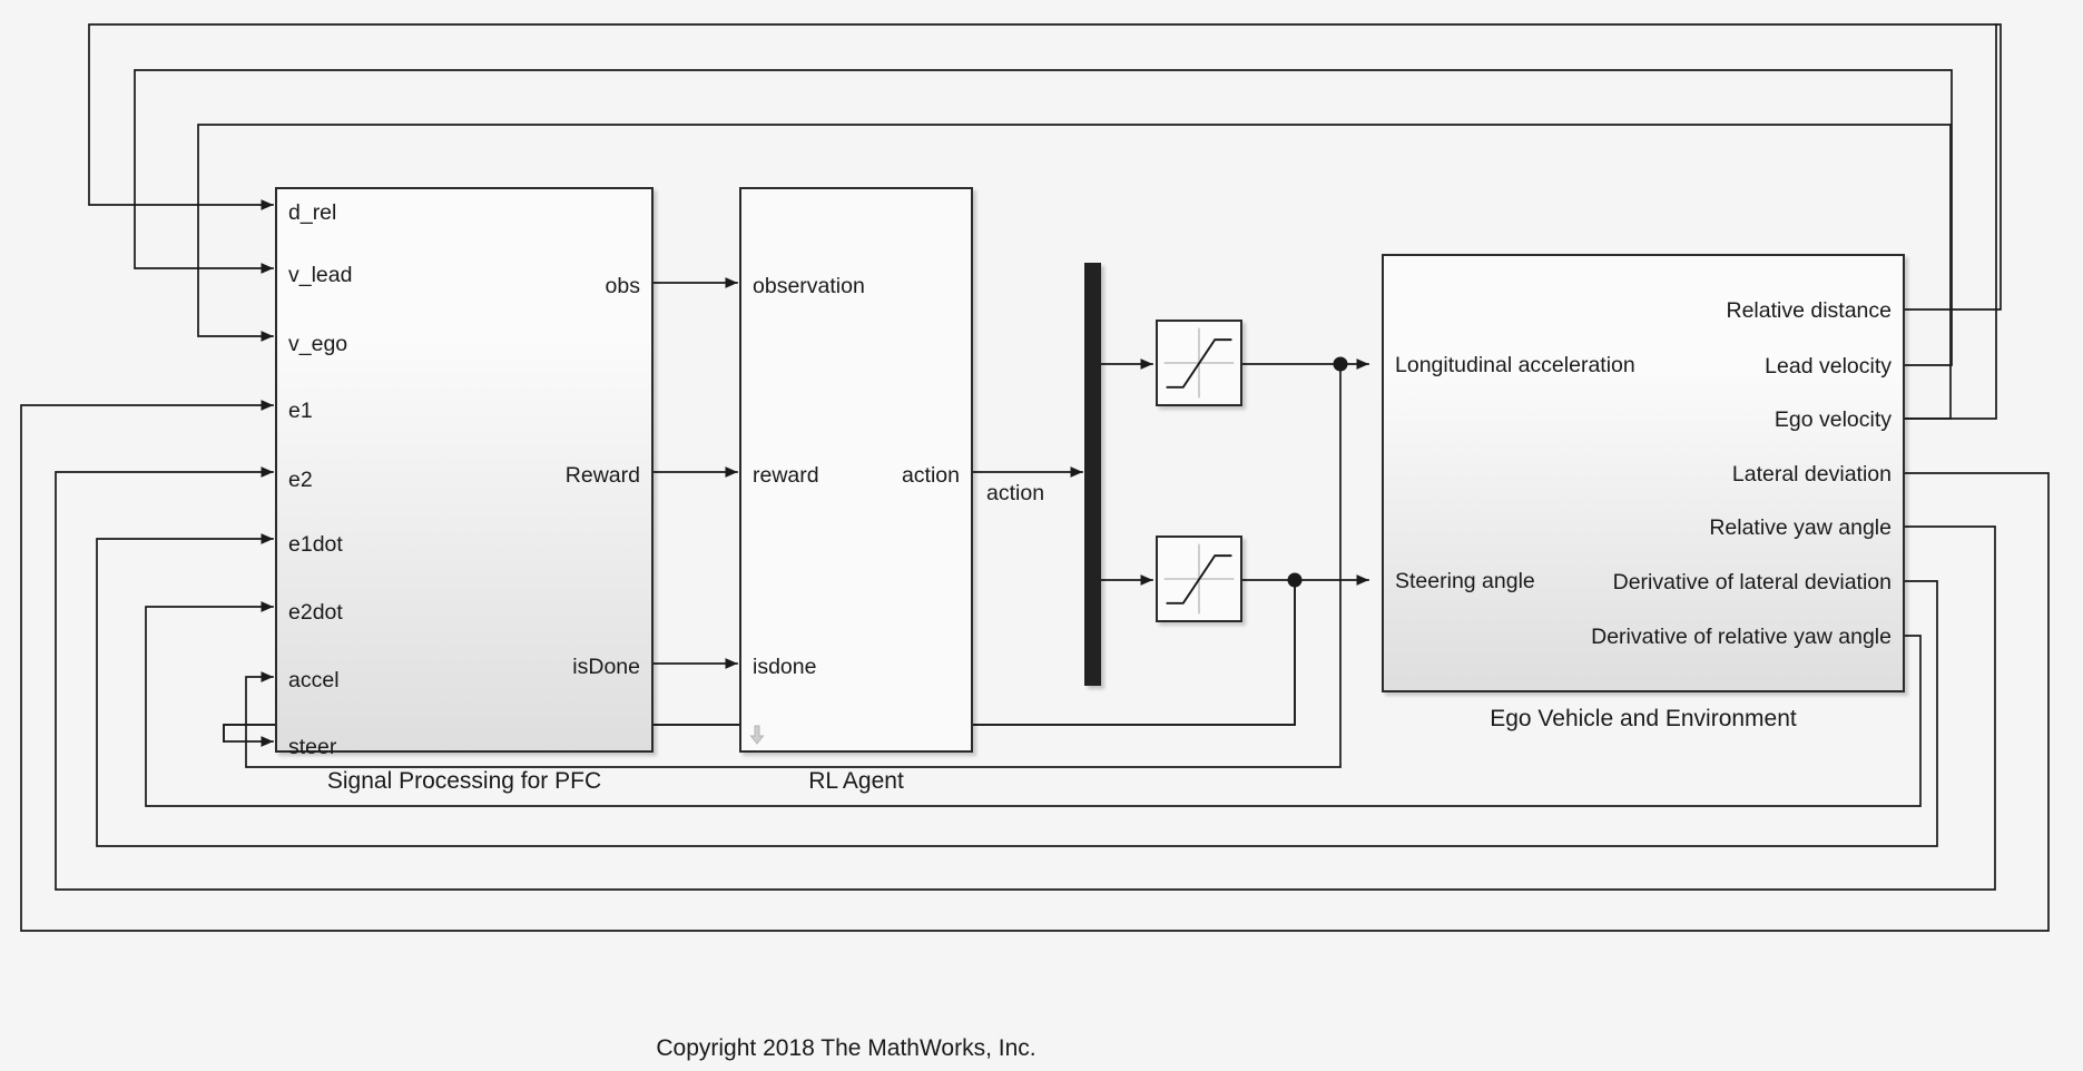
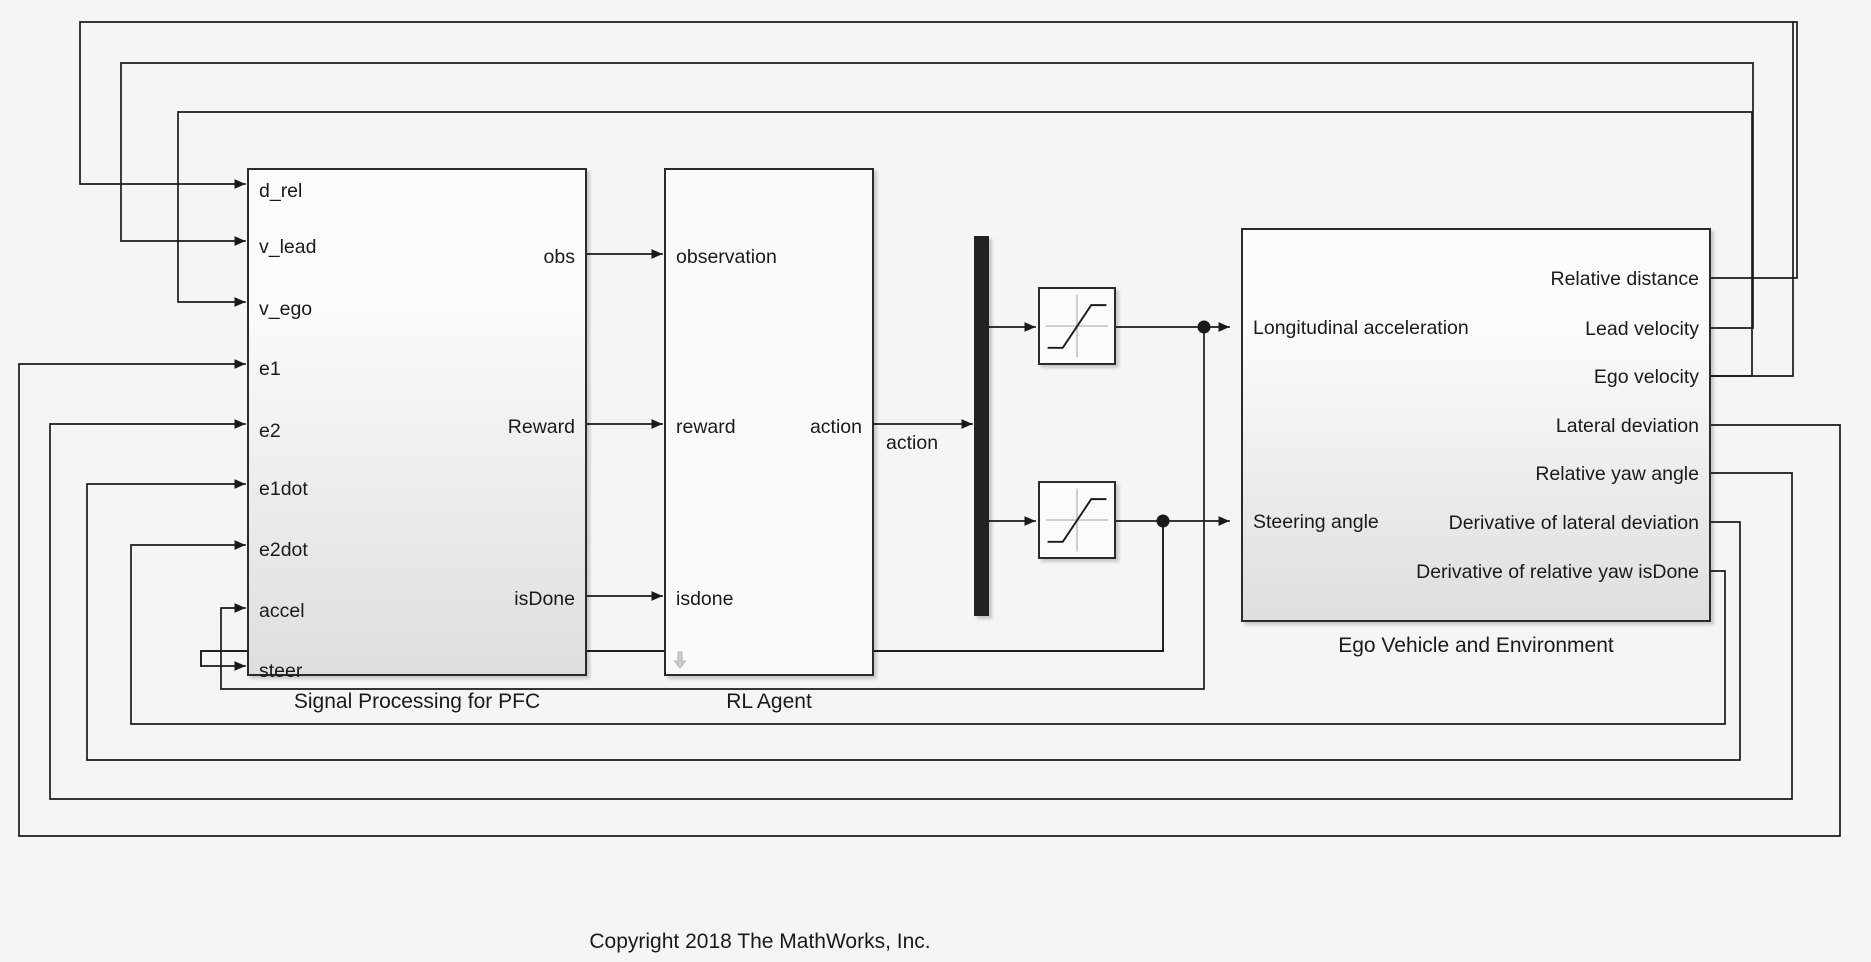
  d_rel
  v_lead
  v_ego
  e1
  e2
  e1dot
  e2dot
  accel
  steer
  obs
  Reward
  isDone
  Signal Processing for PFC
  observation
  reward
  isdone
  action
  RL Agent
  action
  Longitudinal acceleration
  Steering angle
  Relative distance
  Lead velocity
  Ego velocity
  Lateral deviation
  Relative yaw angle
  Derivative of lateral deviation
- Derivative of relative yaw angle
+ Derivative of relative yaw isDone
  Ego Vehicle and Environment
  Copyright 2018 The MathWorks, Inc.
